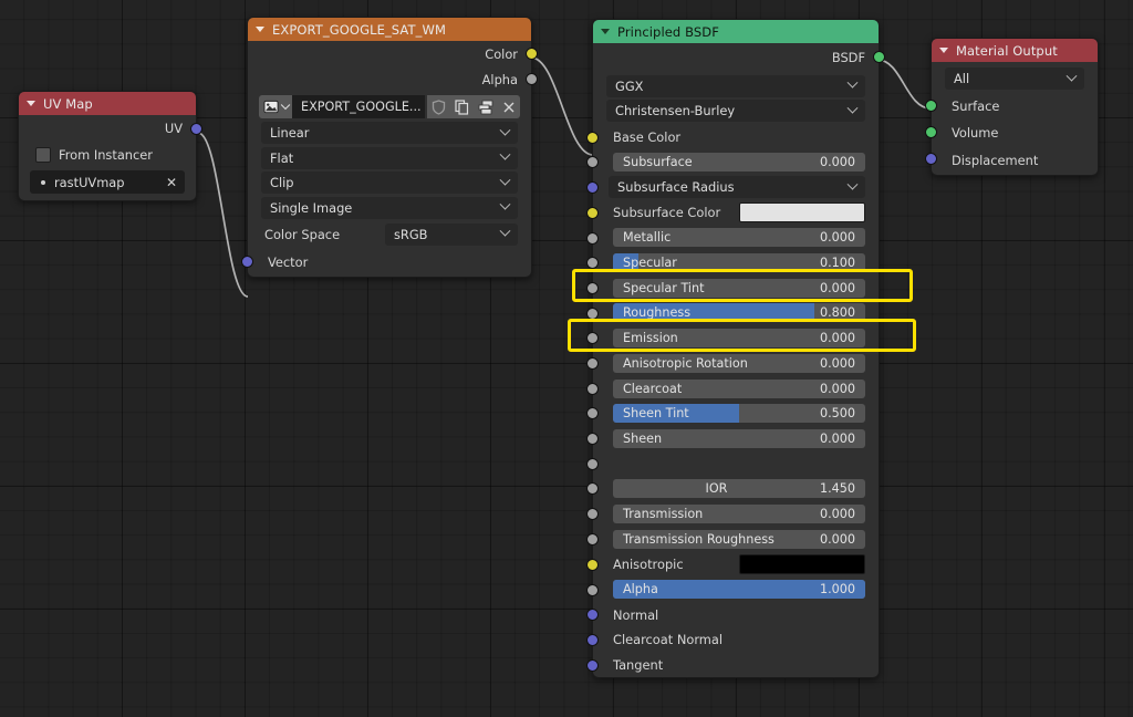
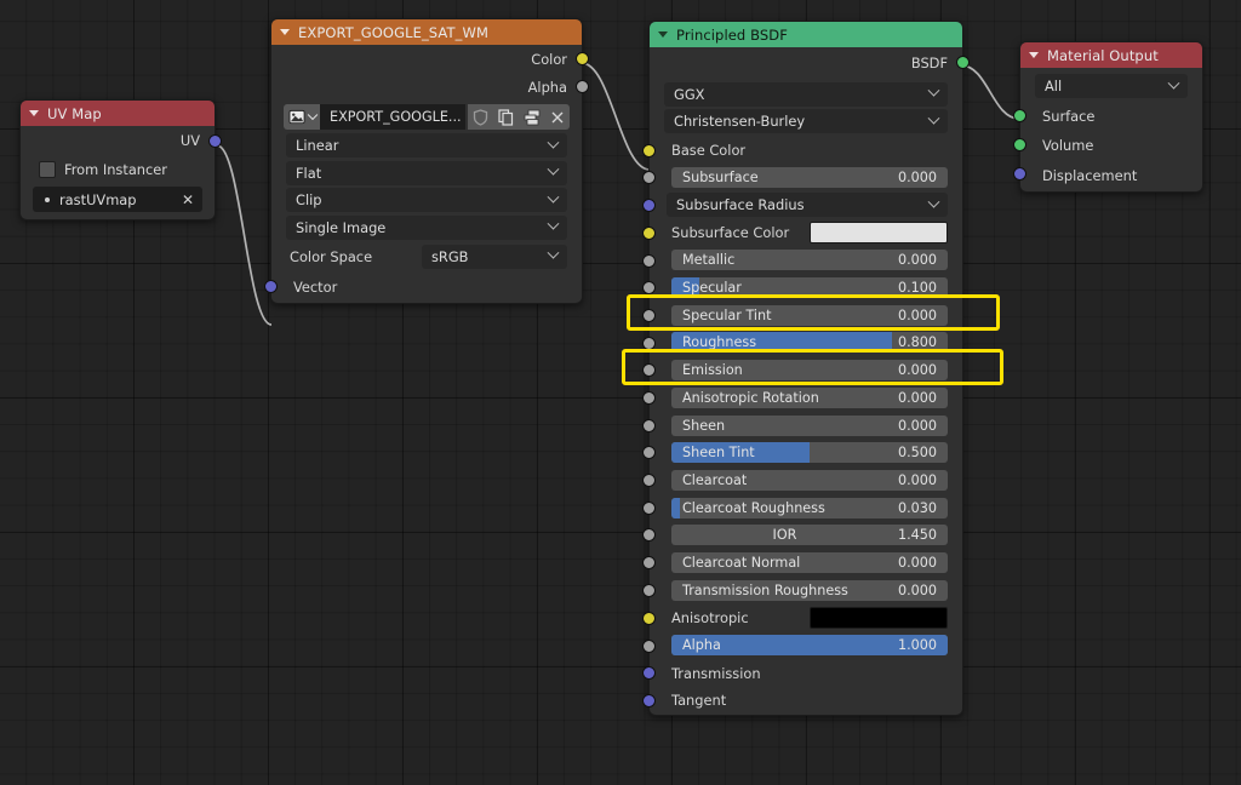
  UV Map
  UV
  From Instancer
  rastUVmap
  ✕
  EXPORT_GOOGLE_SAT_WM
  Color
  Alpha
  EXPORT_GOOGLE...
  Linear
  Flat
  Clip
  Single Image
  Color Space
  sRGB
  Vector
  Principled BSDF
  BSDF
  GGX
  Christensen-Burley
  Base Color
  Subsurface
  0.000
  Subsurface Radius
  Subsurface Color
  Metallic
  0.000
  Specular
  0.100
  Specular Tint
  0.000
  Roughness
  0.800
  Emission
  0.000
  Anisotropic Rotation
  0.000
- Clearcoat
+ Sheen
  0.000
  Sheen Tint
  0.500
- Sheen
+ Clearcoat
  0.000
+ Clearcoat Roughness
+ 0.030
  IOR
  1.450
- Transmission
+ Clearcoat Normal
  0.000
  Transmission Roughness
  0.000
  Anisotropic
  Alpha
  1.000
- Normal
- Clearcoat Normal
+ Transmission
  Tangent
  Material Output
  All
  Surface
  Volume
  Displacement
